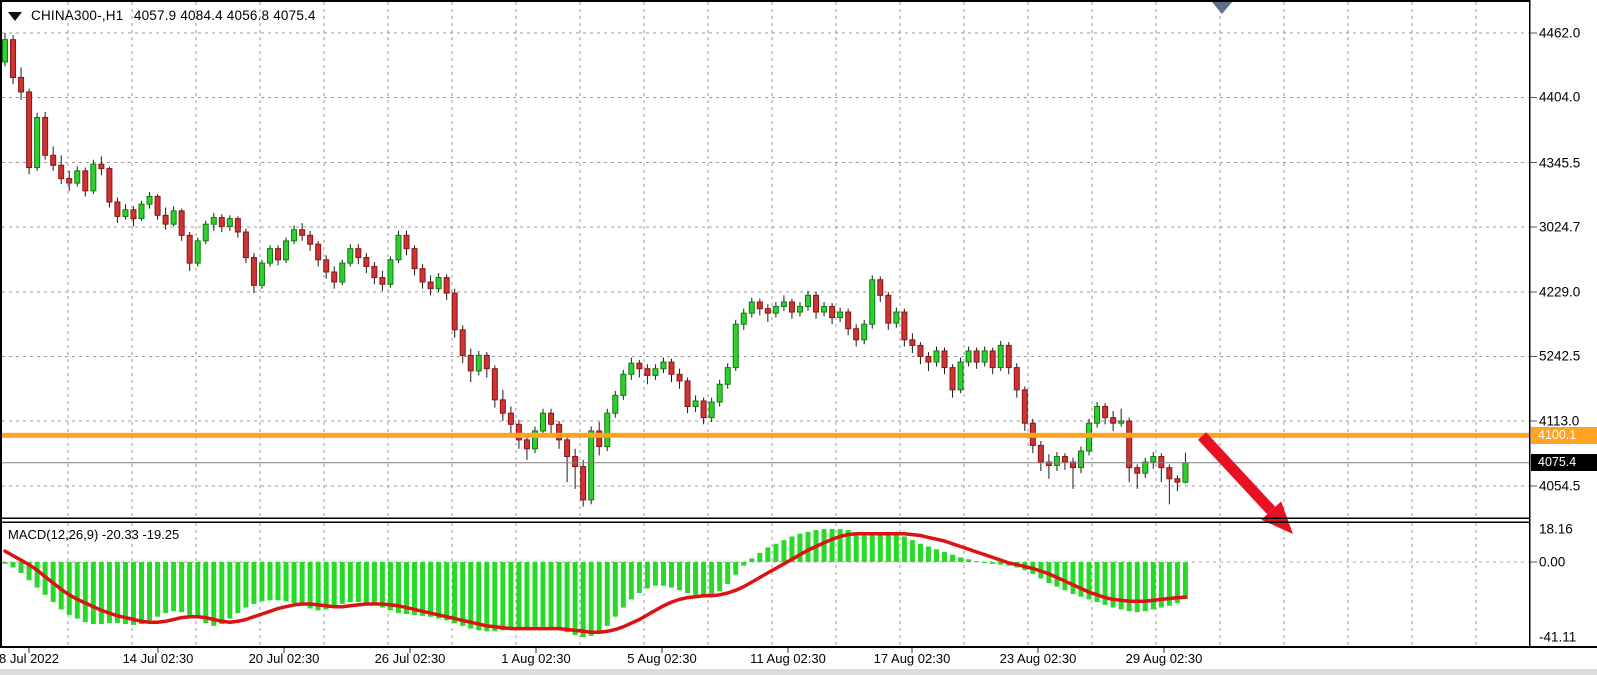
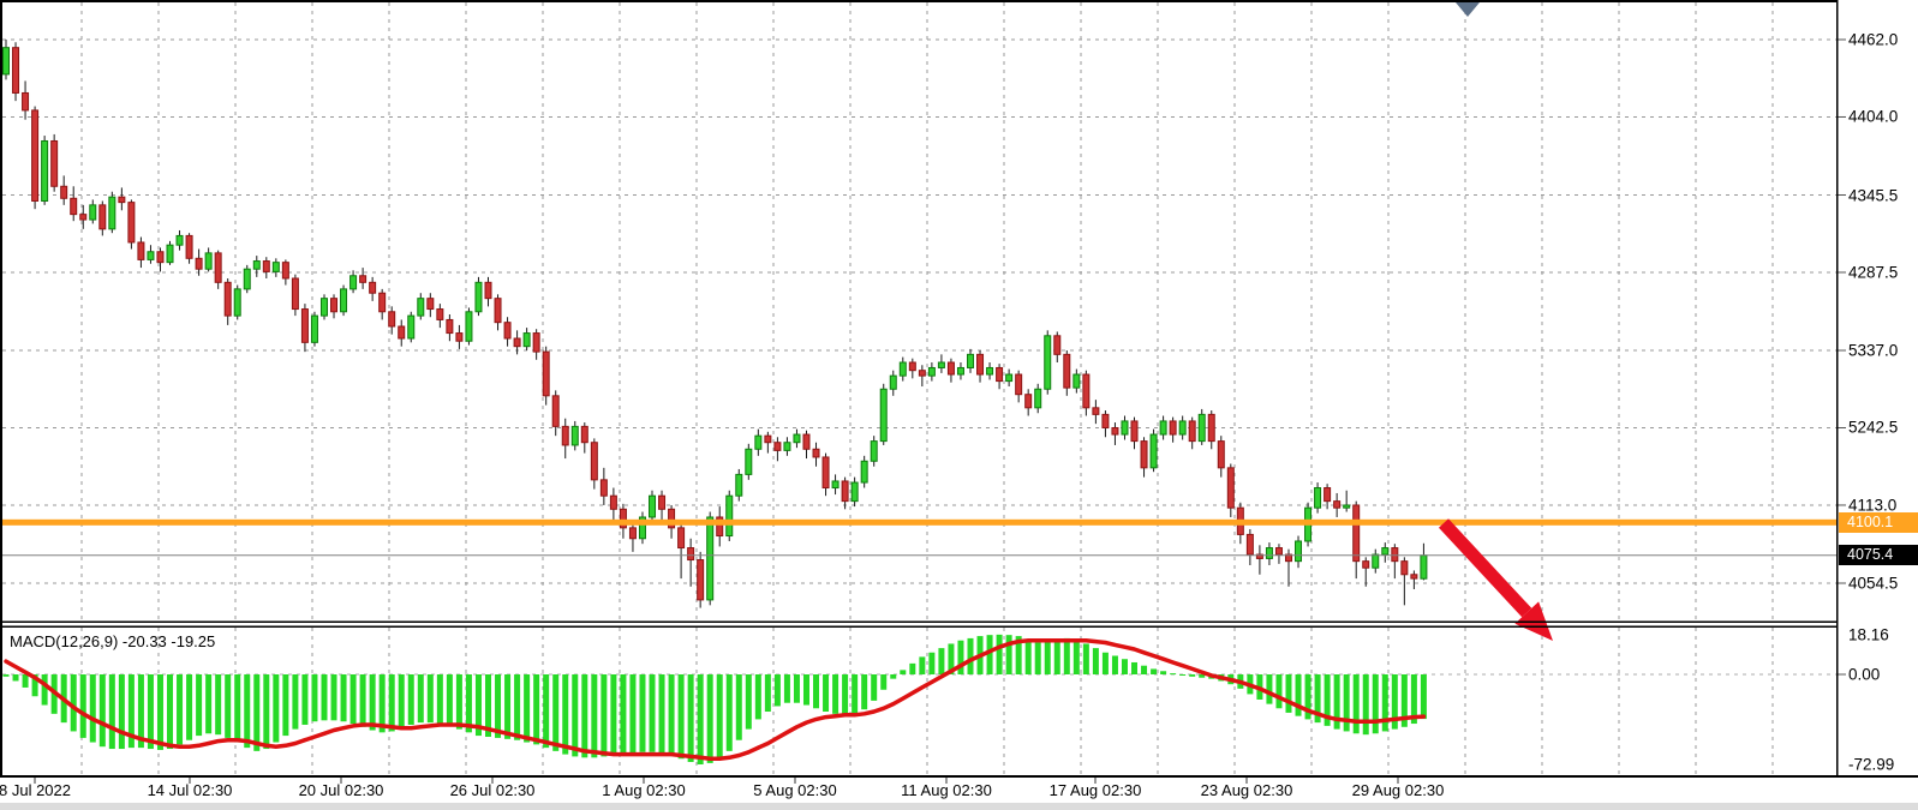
- CHINA300-,H1 4057.9 4084.4 4056.8 4075.4
  MACD(12,26,9) -20.33 -19.25
  4100.1
  4075.4
  4462.0
  4404.0
  4345.5
- 3024.7
+ 4287.5
- 4229.0
+ 5337.0
  5242.5
  4113.0
  4054.5
  18.16
  0.00
- -41.11
+ -72.99
  8 Jul 2022
  14 Jul 02:30
  20 Jul 02:30
  26 Jul 02:30
  1 Aug 02:30
  5 Aug 02:30
  11 Aug 02:30
  17 Aug 02:30
  23 Aug 02:30
  29 Aug 02:30
